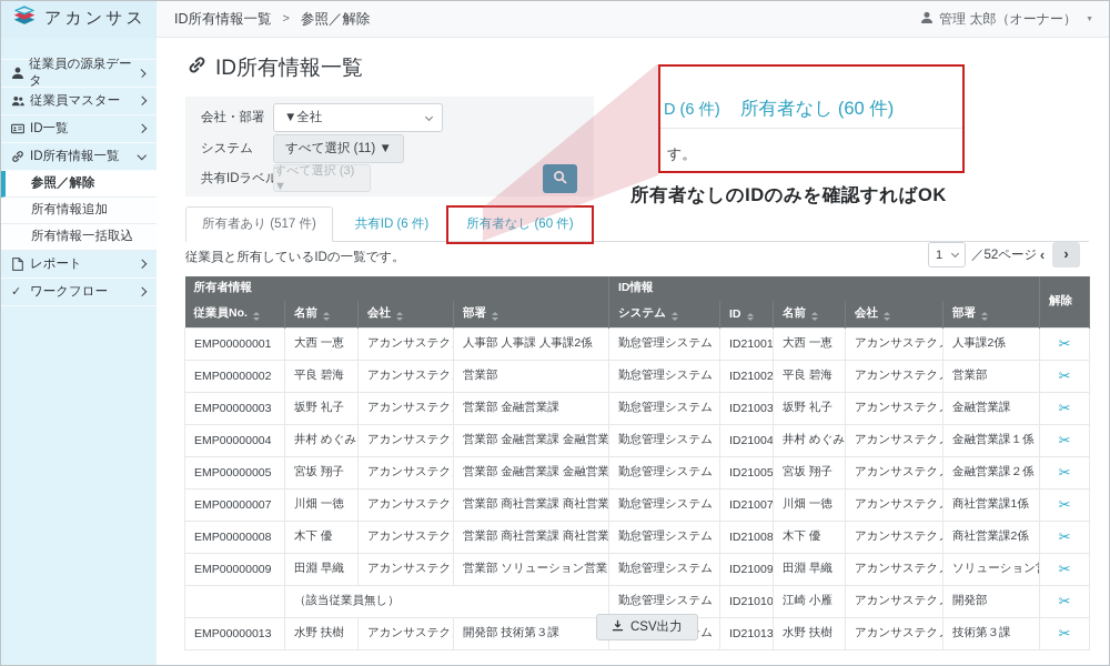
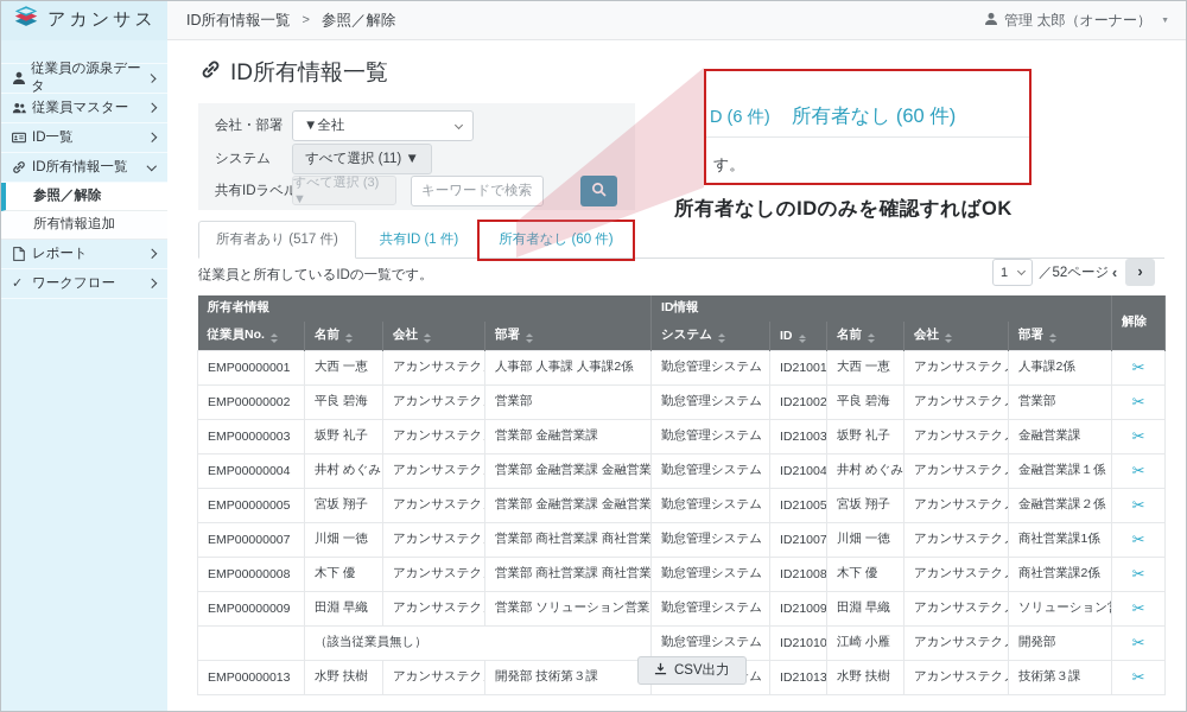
  アカンサス
  ID所有情報一覧
  >
  参照／解除
  管理 太郎（オーナー）
  従業員の源泉データ
  従業員マスター
  ID一覧
  ID所有情報一覧
  参照／解除
  所有情報追加
- 所有情報一括取込
  レポート
  ✓
  ワークフロー
  ID所有情報一覧
  会社・部署
  ▼全社
  システム
  すべて選択 (11) ▼
  共有IDラベル
  すべて選択 (3) ▼
+ キーワードで検索
  所有者あり (517 件)
- 共有ID (6 件)
+ 共有ID (1 件)
  所有者なし (60 件)
  従業員と所有しているIDの一覧です。
  1
  ／52ページ
  ‹
  ›
  所有者情報	ID情報	解除
  従業員No.	名前	会社	部署	システム	ID	名前	会社	部署
  EMP00000001	大西 一恵	アカンサステク	人事部 人事課 人事課2係	勤怠管理システム	ID21001	大西 一恵	アカンサステク	人事課2係	✂
  EMP00000002	平良 碧海	アカンサステク	営業部	勤怠管理システム	ID21002	平良 碧海	アカンサステク	営業部	✂
  EMP00000003	坂野 礼子	アカンサステク	営業部 金融営業課	勤怠管理システム	ID21003	坂野 礼子	アカンサステク	金融営業課	✂
  EMP00000004	井村 めぐみ	アカンサステク	営業部 金融営業課 金融営業	勤怠管理システム	ID21004	井村 めぐみ	アカンサステク	金融営業課１係	✂
  EMP00000005	宮坂 翔子	アカンサステク	営業部 金融営業課 金融営業	勤怠管理システム	ID21005	宮坂 翔子	アカンサステク	金融営業課２係	✂
  EMP00000007	川畑 一徳	アカンサステク	営業部 商社営業課 商社営業	勤怠管理システム	ID21007	川畑 一徳	アカンサステク	商社営業課1係	✂
  EMP00000008	木下 優	アカンサステク	営業部 商社営業課 商社営業	勤怠管理システム	ID21008	木下 優	アカンサステク	商社営業課2係	✂
  EMP00000009	田淵 早織	アカンサステク	営業部 ソリューション営業	勤怠管理システム	ID21009	田淵 早織	アカンサステク	ソリューション	✂
  	（該当従業員無し）	勤怠管理システム	ID21010	江崎 小雁	アカンサステク	開発部	✂
  EMP00000013	水野 扶樹	アカンサステク	開発部 技術第３課	ム	ID21013	水野 扶樹	アカンサステク	技術第３課	✂
  CSV出力
  D (6 件)
  所有者なし (60 件)
  す。
  所有者なしのIDのみを確認すればOK
